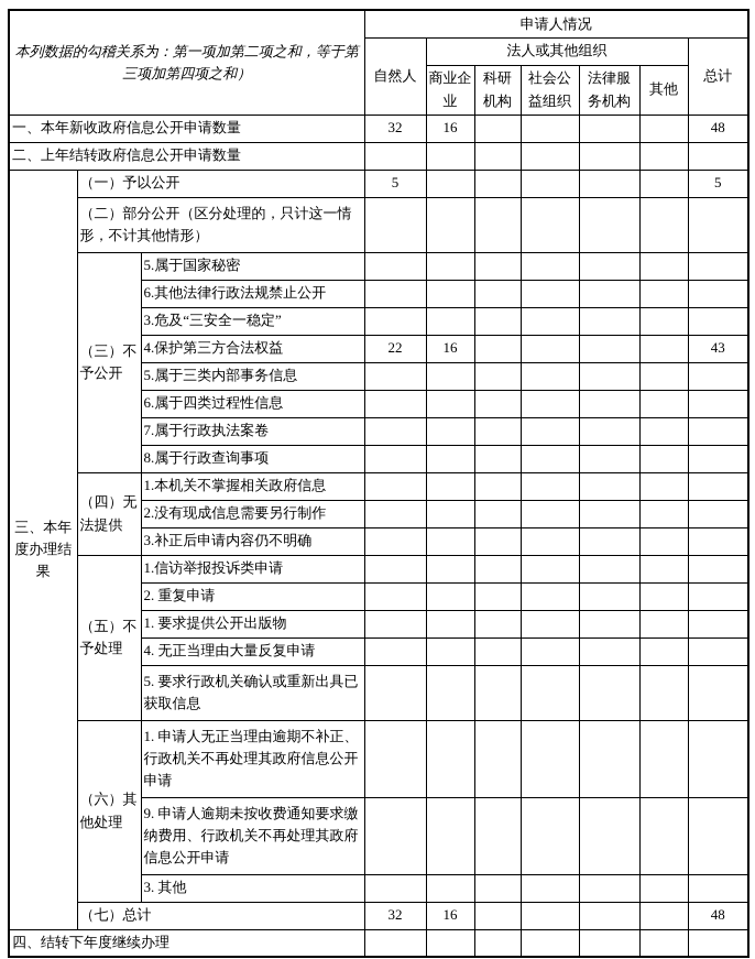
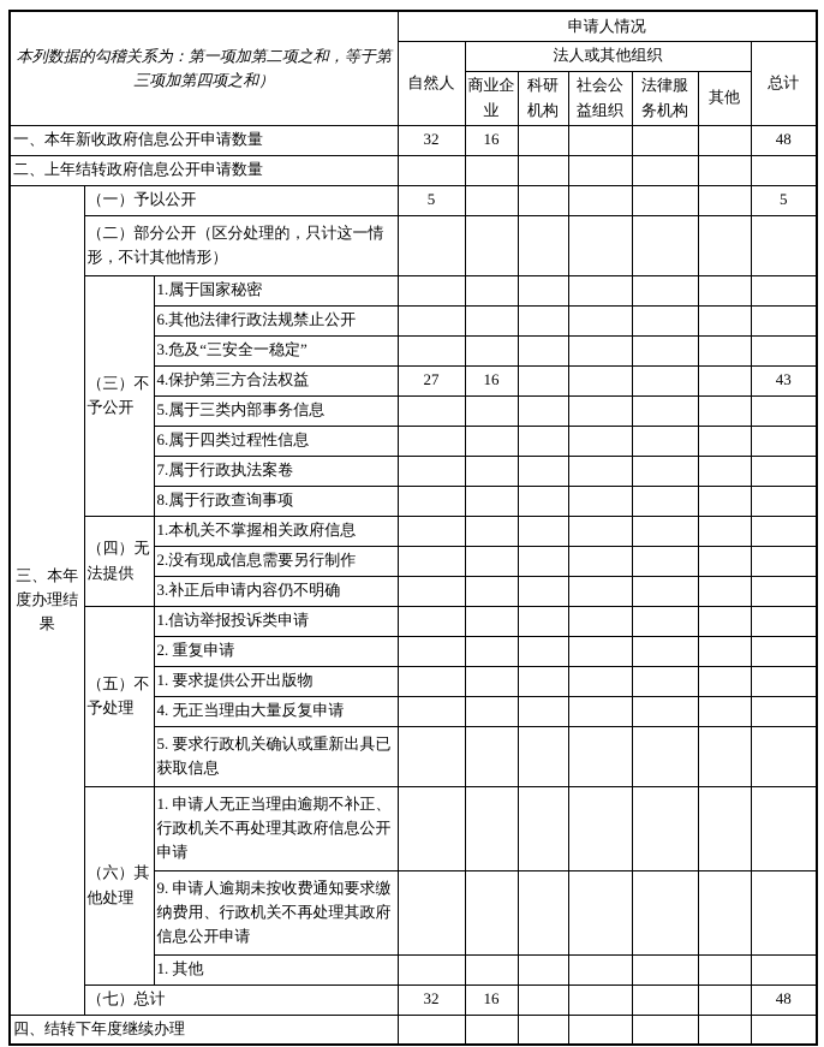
  本列数据的勾稽关系为：第一项加第二项之和，等于第三项加第四项之和）	申请人情况
  自然人	法人或其他组织	总计
  商业企业	科研机构	社会公益组织	法律服务机构	其他
  一、本年新收政府信息公开申请数量	32	16					48
  二、上年结转政府信息公开申请数量
  三、本年度办理结果	（一）予以公开	5						5
  （二）部分公开（区分处理的，只计这一情形，不计其他情形）
- （三）不予公开	5.属于国家秘密
+ （三）不予公开	1.属于国家秘密
  6.其他法律行政法规禁止公开
  3.危及“三安全一稳定”
- 4.保护第三方合法权益	22	16					43
+ 4.保护第三方合法权益	27	16					43
  5.属于三类内部事务信息
  6.属于四类过程性信息
  7.属于行政执法案卷
  8.属于行政查询事项
  （四）无法提供	1.本机关不掌握相关政府信息
  2.没有现成信息需要另行制作
  3.补正后申请内容仍不明确
  （五）不予处理	1.信访举报投诉类申请
  2. 重复申请
  1. 要求提供公开出版物
  4. 无正当理由大量反复申请
  5. 要求行政机关确认或重新出具已获取信息
  （六）其他处理	1. 申请人无正当理由逾期不补正、行政机关不再处理其政府信息公开申请
  9. 申请人逾期未按收费通知要求缴纳费用、行政机关不再处理其政府信息公开申请
- 3. 其他
+ 1. 其他
  （七）总计	32	16					48
  四、结转下年度继续办理
